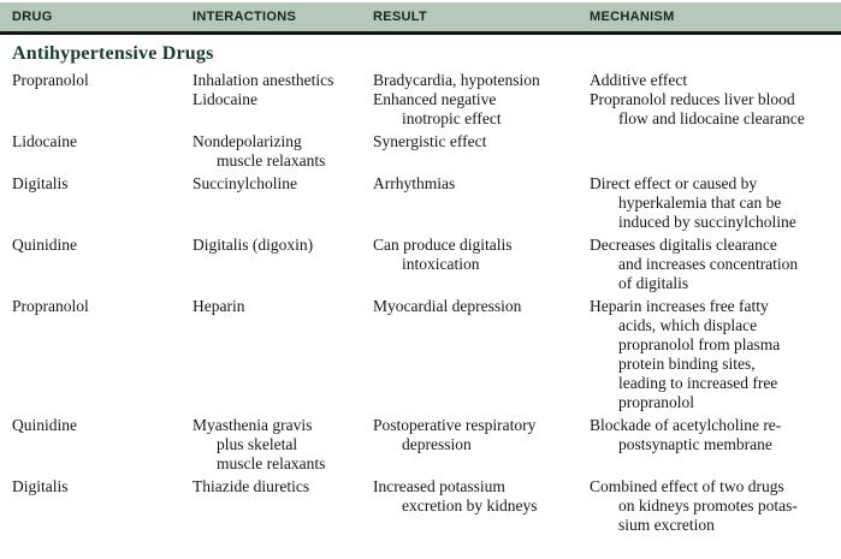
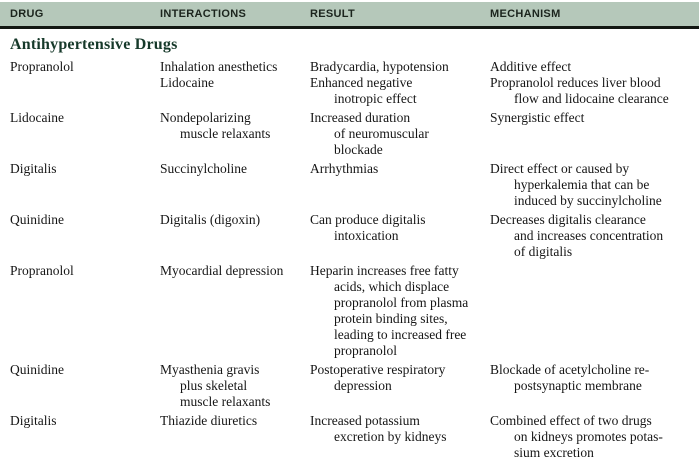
  DRUG
  INTERACTIONS
  RESULT
  MECHANISM
  Antihypertensive Drugs
  Propranolol
  Inhalation anesthetics
  Lidocaine
  Bradycardia, hypotension
  Enhanced negative
  inotropic effect
  Additive effect
  Propranolol reduces liver blood
  flow and lidocaine clearance
  Lidocaine
  Nondepolarizing
  muscle relaxants
+ Increased duration
+ of neuromuscular
+ blockade
  Synergistic effect
  Digitalis
  Succinylcholine
  Arrhythmias
  Direct effect or caused by
  hyperkalemia that can be
  induced by succinylcholine
  Quinidine
  Digitalis (digoxin)
  Can produce digitalis
  intoxication
  Decreases digitalis clearance
  and increases concentration
  of digitalis
  Propranolol
- Heparin
  Myocardial depression
  Heparin increases free fatty
  acids, which displace
  propranolol from plasma
  protein binding sites,
  leading to increased free
  propranolol
  Quinidine
  Myasthenia gravis
  plus skeletal
  muscle relaxants
  Postoperative respiratory
  depression
  Blockade of acetylcholine re-
  postsynaptic membrane
  Digitalis
  Thiazide diuretics
  Increased potassium
  excretion by kidneys
  Combined effect of two drugs
  on kidneys promotes potas-
  sium excretion
